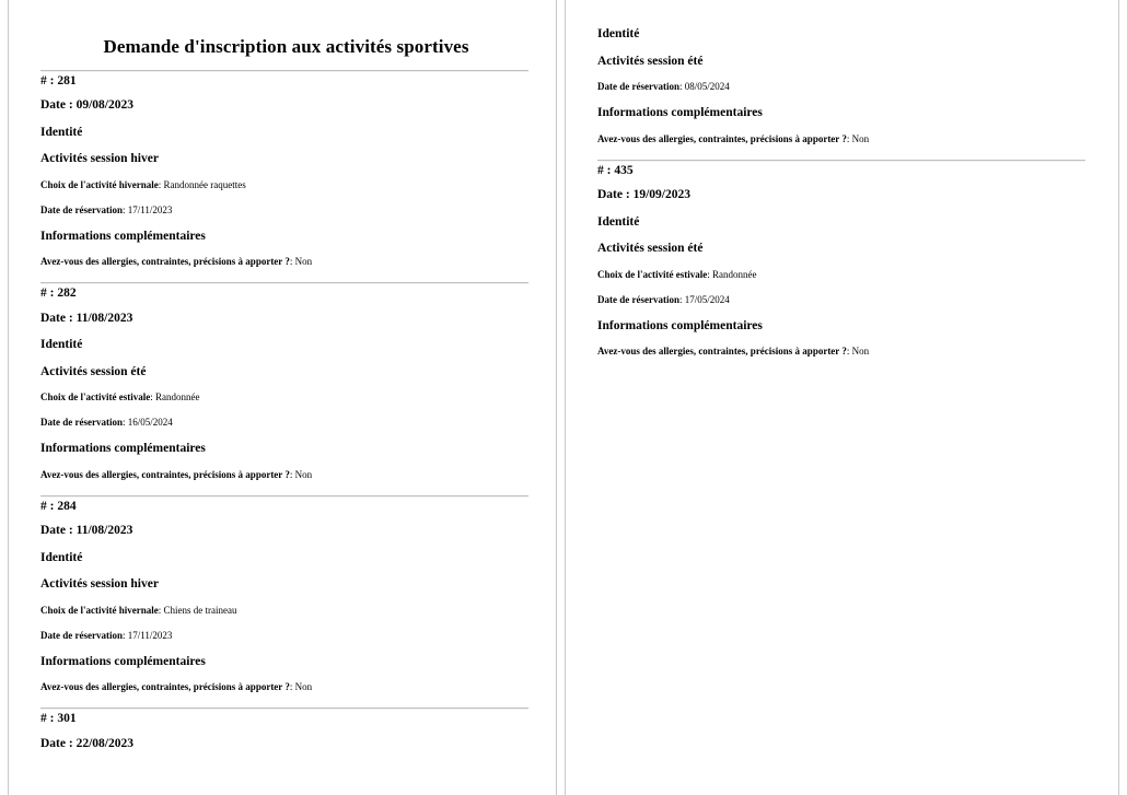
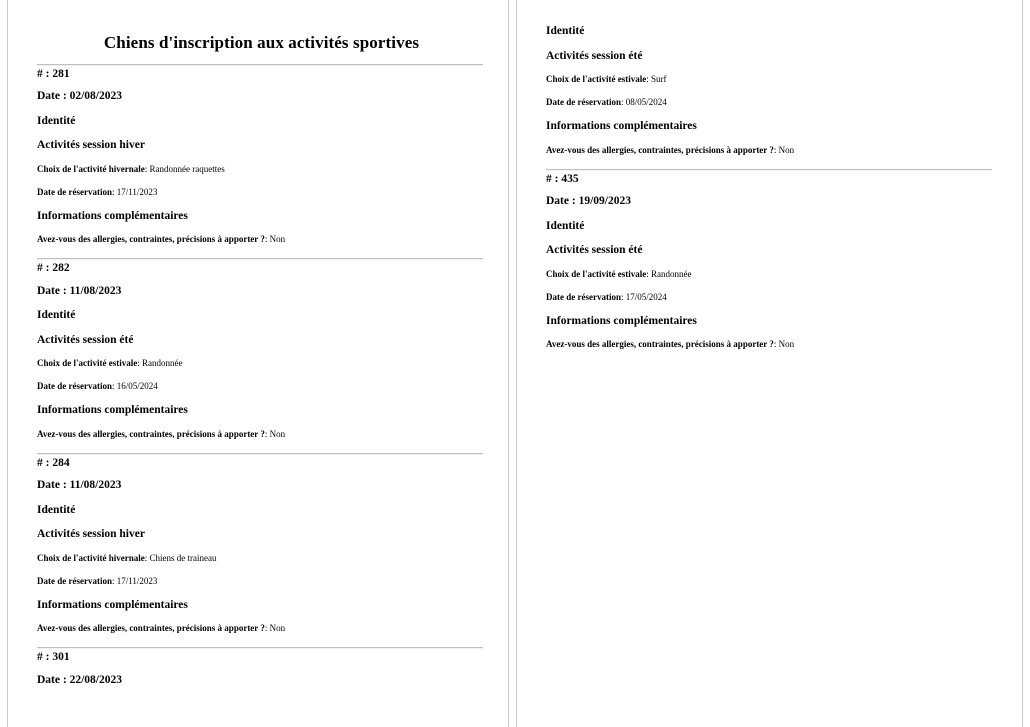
- Demande d'inscription aux activités sportives
+ Chiens d'inscription aux activités sportives
  # : 281
- Date : 09/08/2023
+ Date : 02/08/2023
  Identité
  Activités session hiver
  Choix de l'activité hivernale: Randonnée raquettes
  Date de réservation: 17/11/2023
  Informations complémentaires
  Avez-vous des allergies, contraintes, précisions à apporter ?: Non
  # : 282
  Date : 11/08/2023
  Identité
  Activités session été
  Choix de l'activité estivale: Randonnée
  Date de réservation: 16/05/2024
  Informations complémentaires
  Avez-vous des allergies, contraintes, précisions à apporter ?: Non
  # : 284
  Date : 11/08/2023
  Identité
  Activités session hiver
  Choix de l'activité hivernale: Chiens de traineau
  Date de réservation: 17/11/2023
  Informations complémentaires
  Avez-vous des allergies, contraintes, précisions à apporter ?: Non
  # : 301
  Date : 22/08/2023
  Identité
  Activités session été
+ Choix de l'activité estivale: Surf
  Date de réservation: 08/05/2024
  Informations complémentaires
  Avez-vous des allergies, contraintes, précisions à apporter ?: Non
  # : 435
  Date : 19/09/2023
  Identité
  Activités session été
  Choix de l'activité estivale: Randonnée
  Date de réservation: 17/05/2024
  Informations complémentaires
  Avez-vous des allergies, contraintes, précisions à apporter ?: Non
